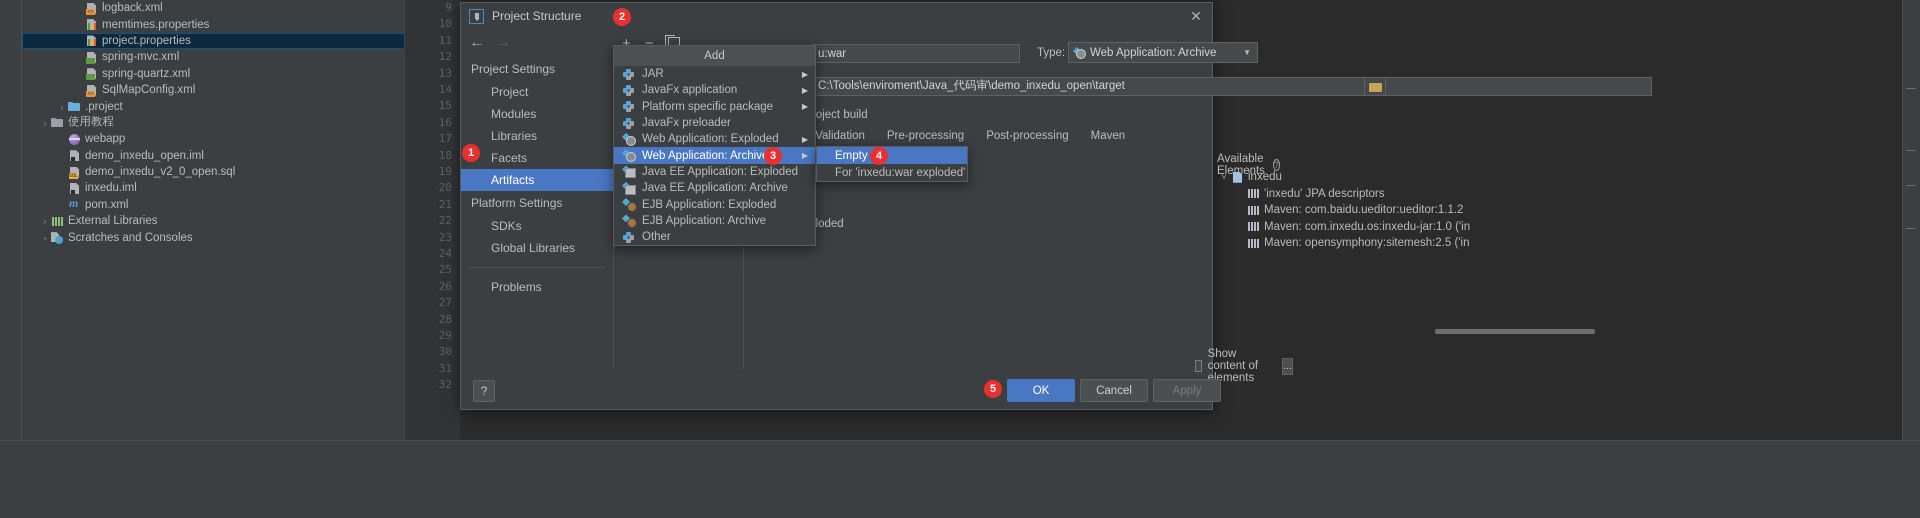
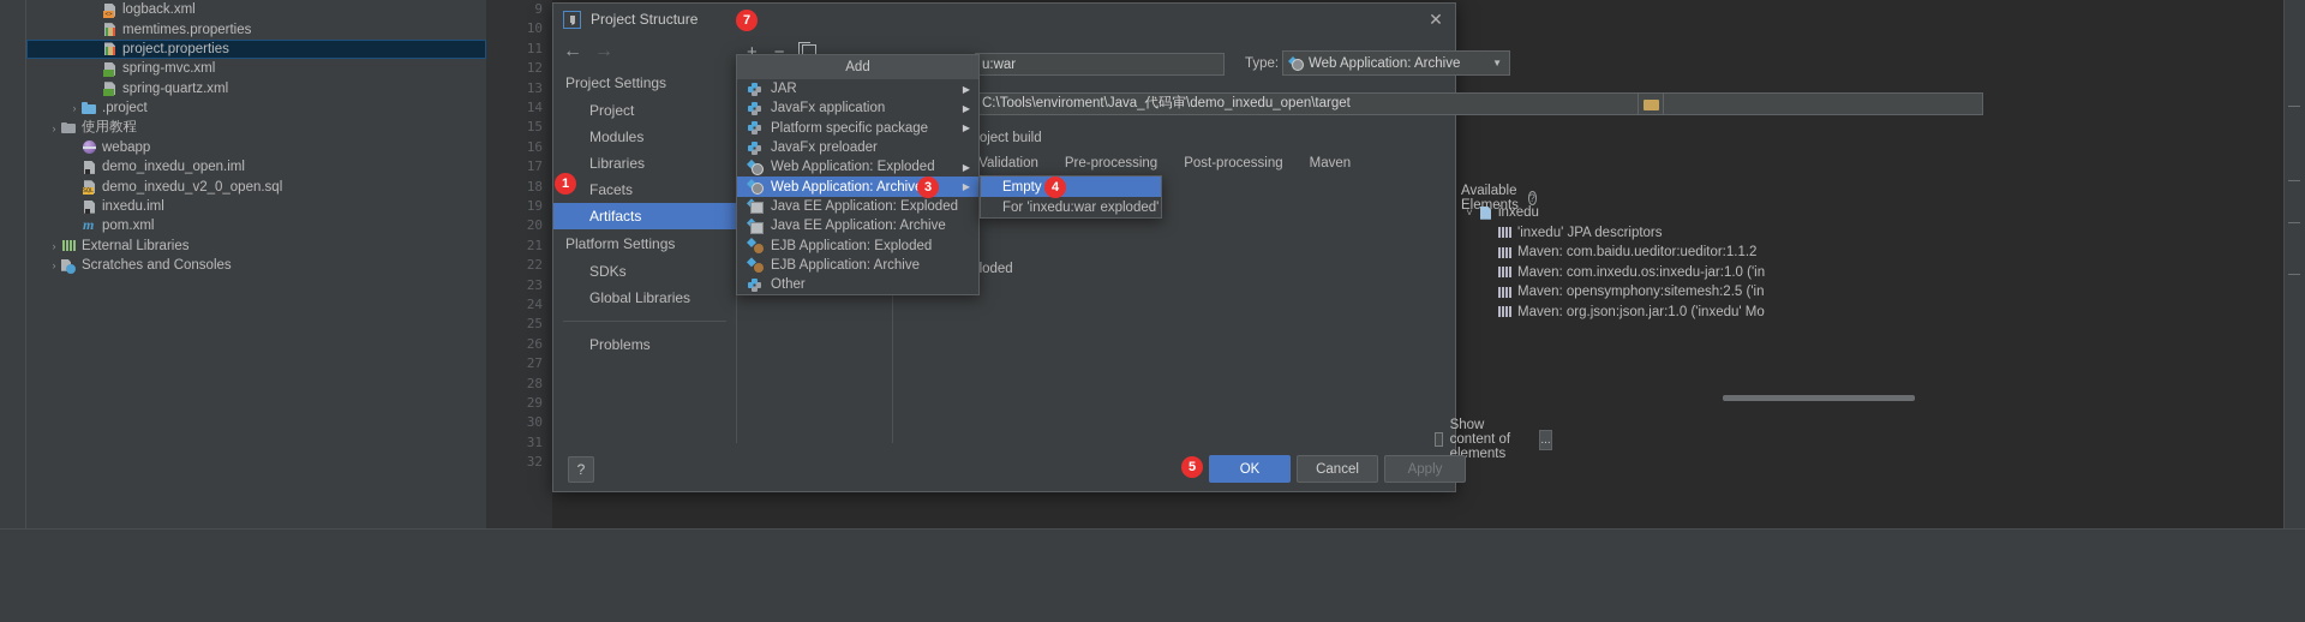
  9
  10
  11
  12
  13
  14
  15
  16
  17
  18
  19
  20
  21
  22
  23
  24
  25
  26
  27
  28
  29
  30
  31
  32
  logback.xml
  memtimes.properties
  project.properties
  spring-mvc.xml
  spring-quartz.xml
- SqlMapConfig.xml
  ›
  .project
  ›
  使用教程
  webapp
  demo_inxedu_open.iml
  demo_inxedu_v2_0_open.sql
  inxedu.iml
  pom.xml
  ›
  External Libraries
  ›
  Scratches and Consoles
  IJ
  Project Structure
  ✕
  ←
  →
  Project Settings
  Project
  Modules
  Libraries
  Facets
  Artifacts
  Platform Settings
  SDKs
  Global Libraries
  Problems
  +
  −
  u:war
  Type:
  Web Application: Archive
  ▼
  C:\Tools\enviroment\Java_代码审\demo_inxedu_open\target
  oject build
  Validation
  Pre-processing
  Post-processing
  Maven
  Available Elents
  ?
  ˅
  inxedu
  'inxedu' JPA descriptors
  Maven: com.baidu.ueditor:ueditor:1.1.2
  Maven: com.inxedu.os:inxedu-jar:1.0 ('in
  Maven: opensymphony:sitemesh:2.5 ('in
+ Maven: org.json:json.jar:1.0 ('inxedu' Mo
  Show content of elements
  ...
  ?
  OK
  Cancel
  Apply
  Add
  JAR
  ▶
  JavaFx application
  ▶
  Platform specific package
  ▶
  JavaFx preloader
  Web Application: Exploded
  ▶
  Web Application: Archiv
  ▶
  Java EE Application: Exploded
  Java EE Application: Archive
  EJB Application: Exploded
  EJB Application: Archive
  Other
  Empty
  For 'inxedu:war exploded'
  1
- 2
+ 7
  3
  4
  5
